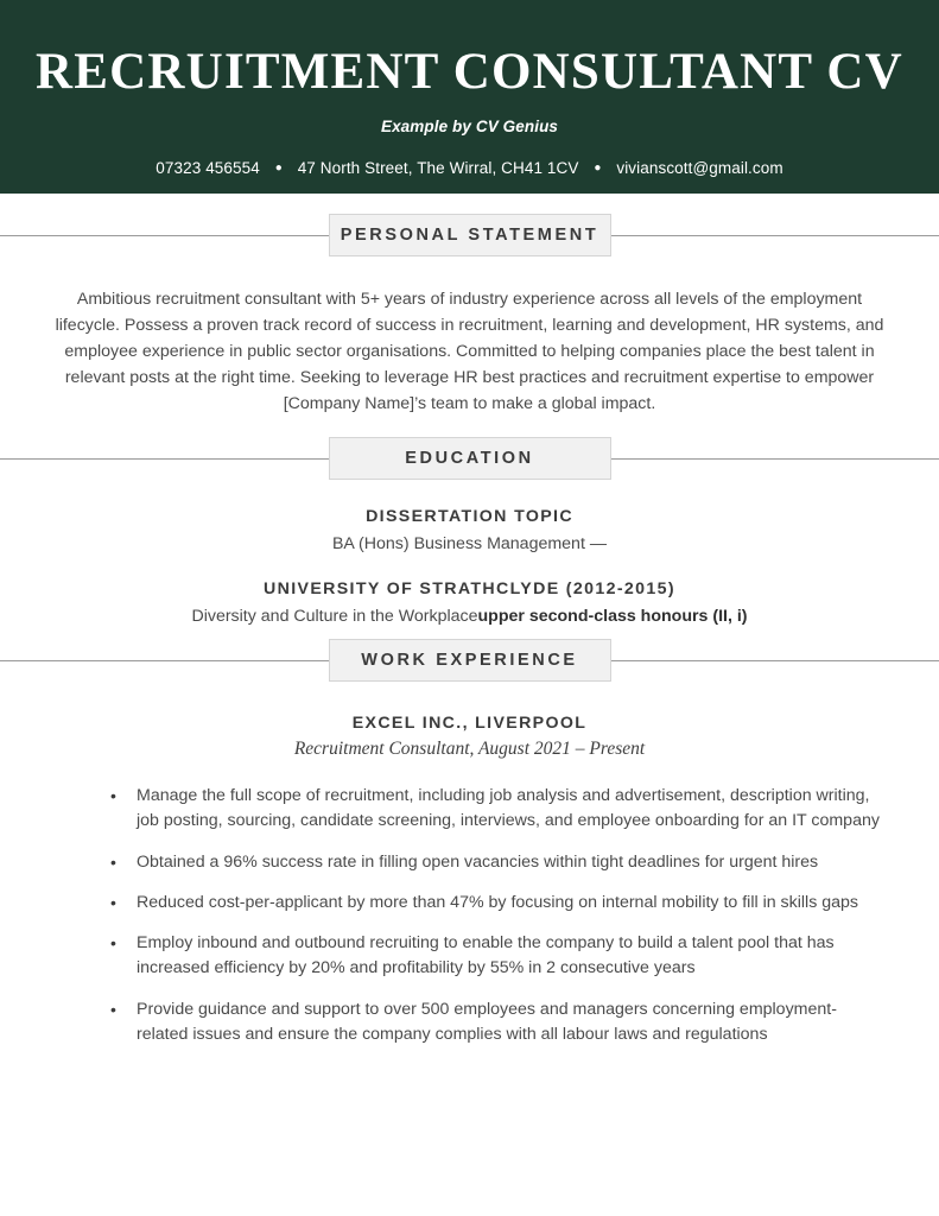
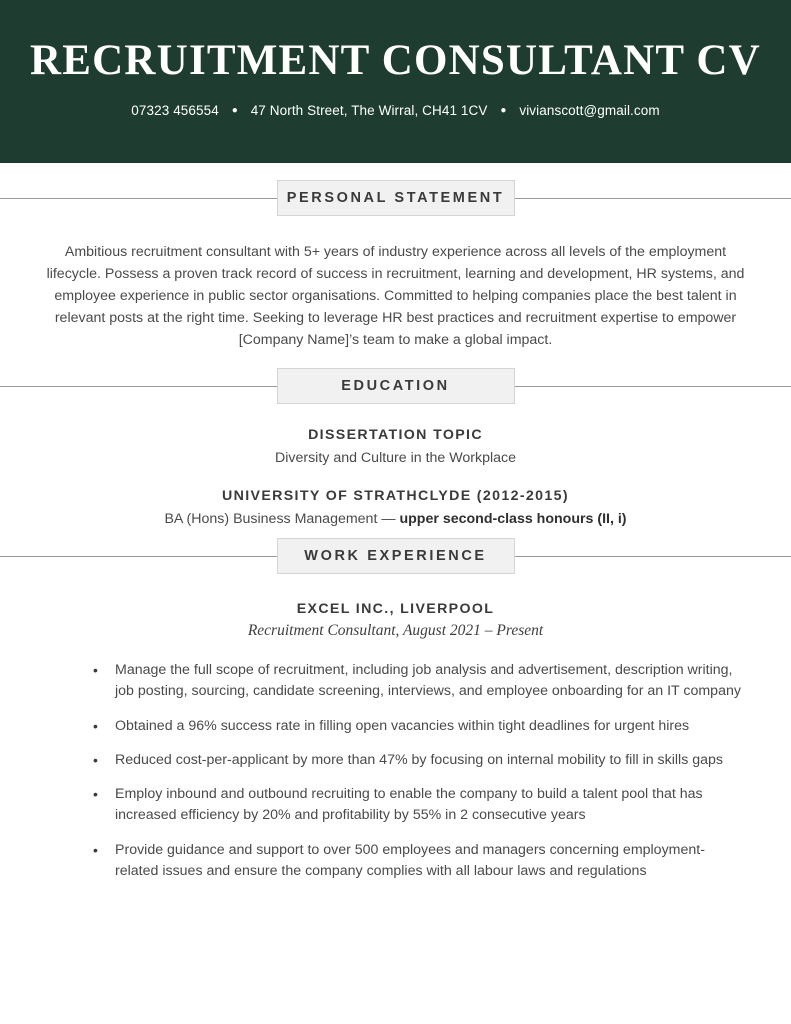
  RECRUITMENT CONSULTANT CV
- Example by CV Genius
  07323 456554 ● 47 North Street, The Wirral, CH41 1CV ● vivianscott@gmail.com
  PERSONAL STATEMENT
  Ambitious recruitment consultant with 5+ years of industry experience across all levels of the employment lifecycle. Possess a proven track record of success in recruitment, learning and development, HR systems, and employee experience in public sector organisations. Committed to helping companies place the best talent in relevant posts at the right time. Seeking to leverage HR best practices and recruitment expertise to empower [Company Name]’s team to make a global impact.
  EDUCATION
  DISSERTATION TOPIC
- BA (Hons) Business Management —
+ Diversity and Culture in the Workplace
  UNIVERSITY OF STRATHCLYDE (2012-2015)
- Diversity and Culture in the Workplaceupper second-class honours (II, i)
+ BA (Hons) Business Management — upper second-class honours (II, i)
  WORK EXPERIENCE
  EXCEL INC., LIVERPOOL
  Recruitment Consultant, August 2021 – Present
  •
  Manage the full scope of recruitment, including job analysis and advertisement, description writing, job posting, sourcing, candidate screening, interviews, and employee onboarding for an IT company
  •
  Obtained a 96% success rate in filling open vacancies within tight deadlines for urgent hires
  •
  Reduced cost-per-applicant by more than 47% by focusing on internal mobility to fill in skills gaps
  •
  Employ inbound and outbound recruiting to enable the company to build a talent pool that has increased efficiency by 20% and profitability by 55% in 2 consecutive years
  •
  Provide guidance and support to over 500 employees and managers concerning employment-related issues and ensure the company complies with all labour laws and regulations
